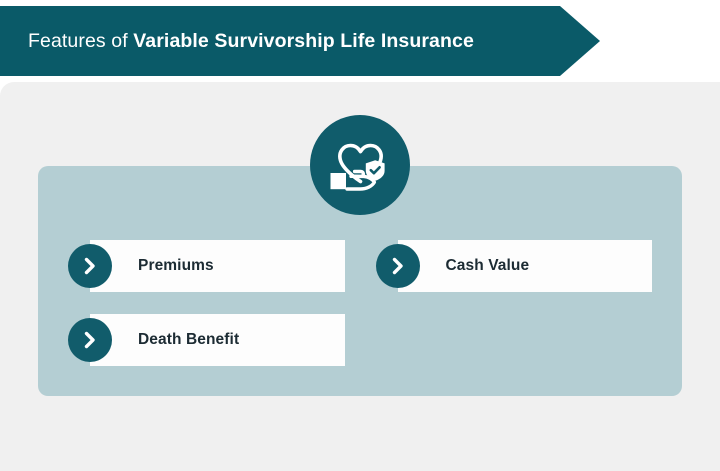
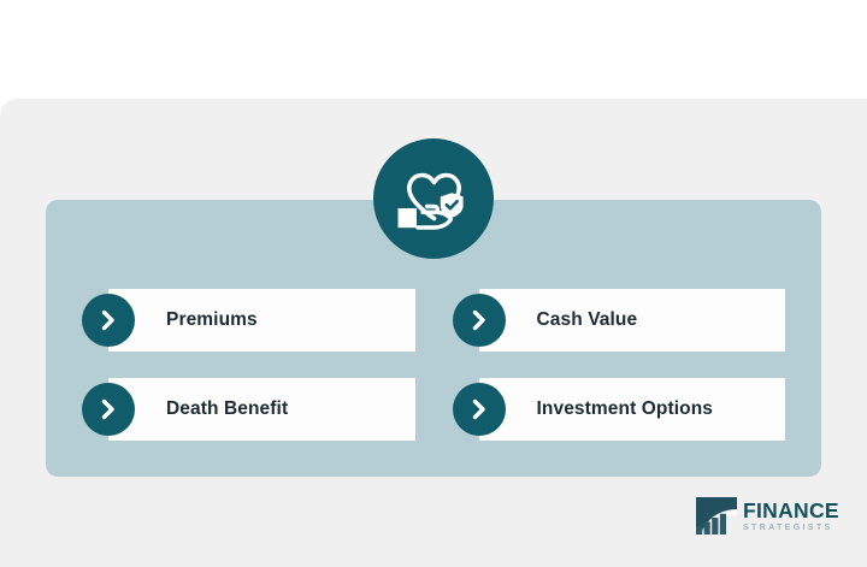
- Features of Variable Survivorship Life Insurance
  Premiums
  Cash Value
  Death Benefit
+ Investment Options
+ FINANCE
+ STRATEGISTS
